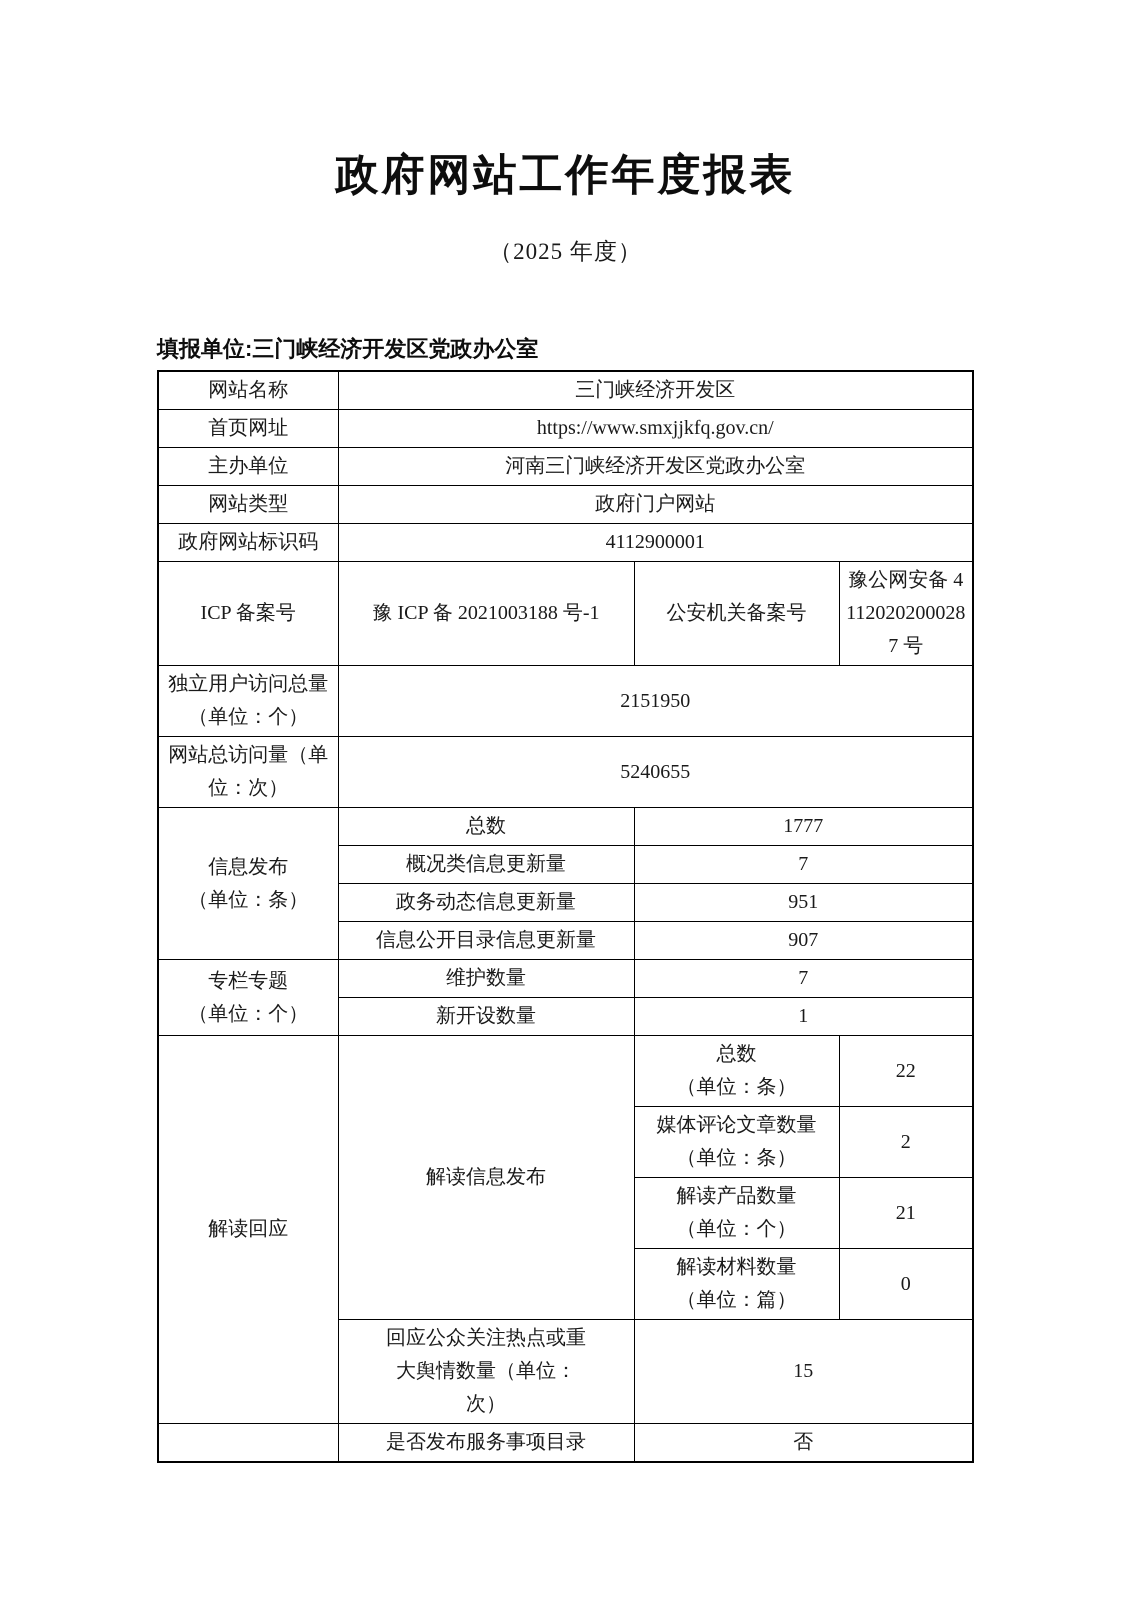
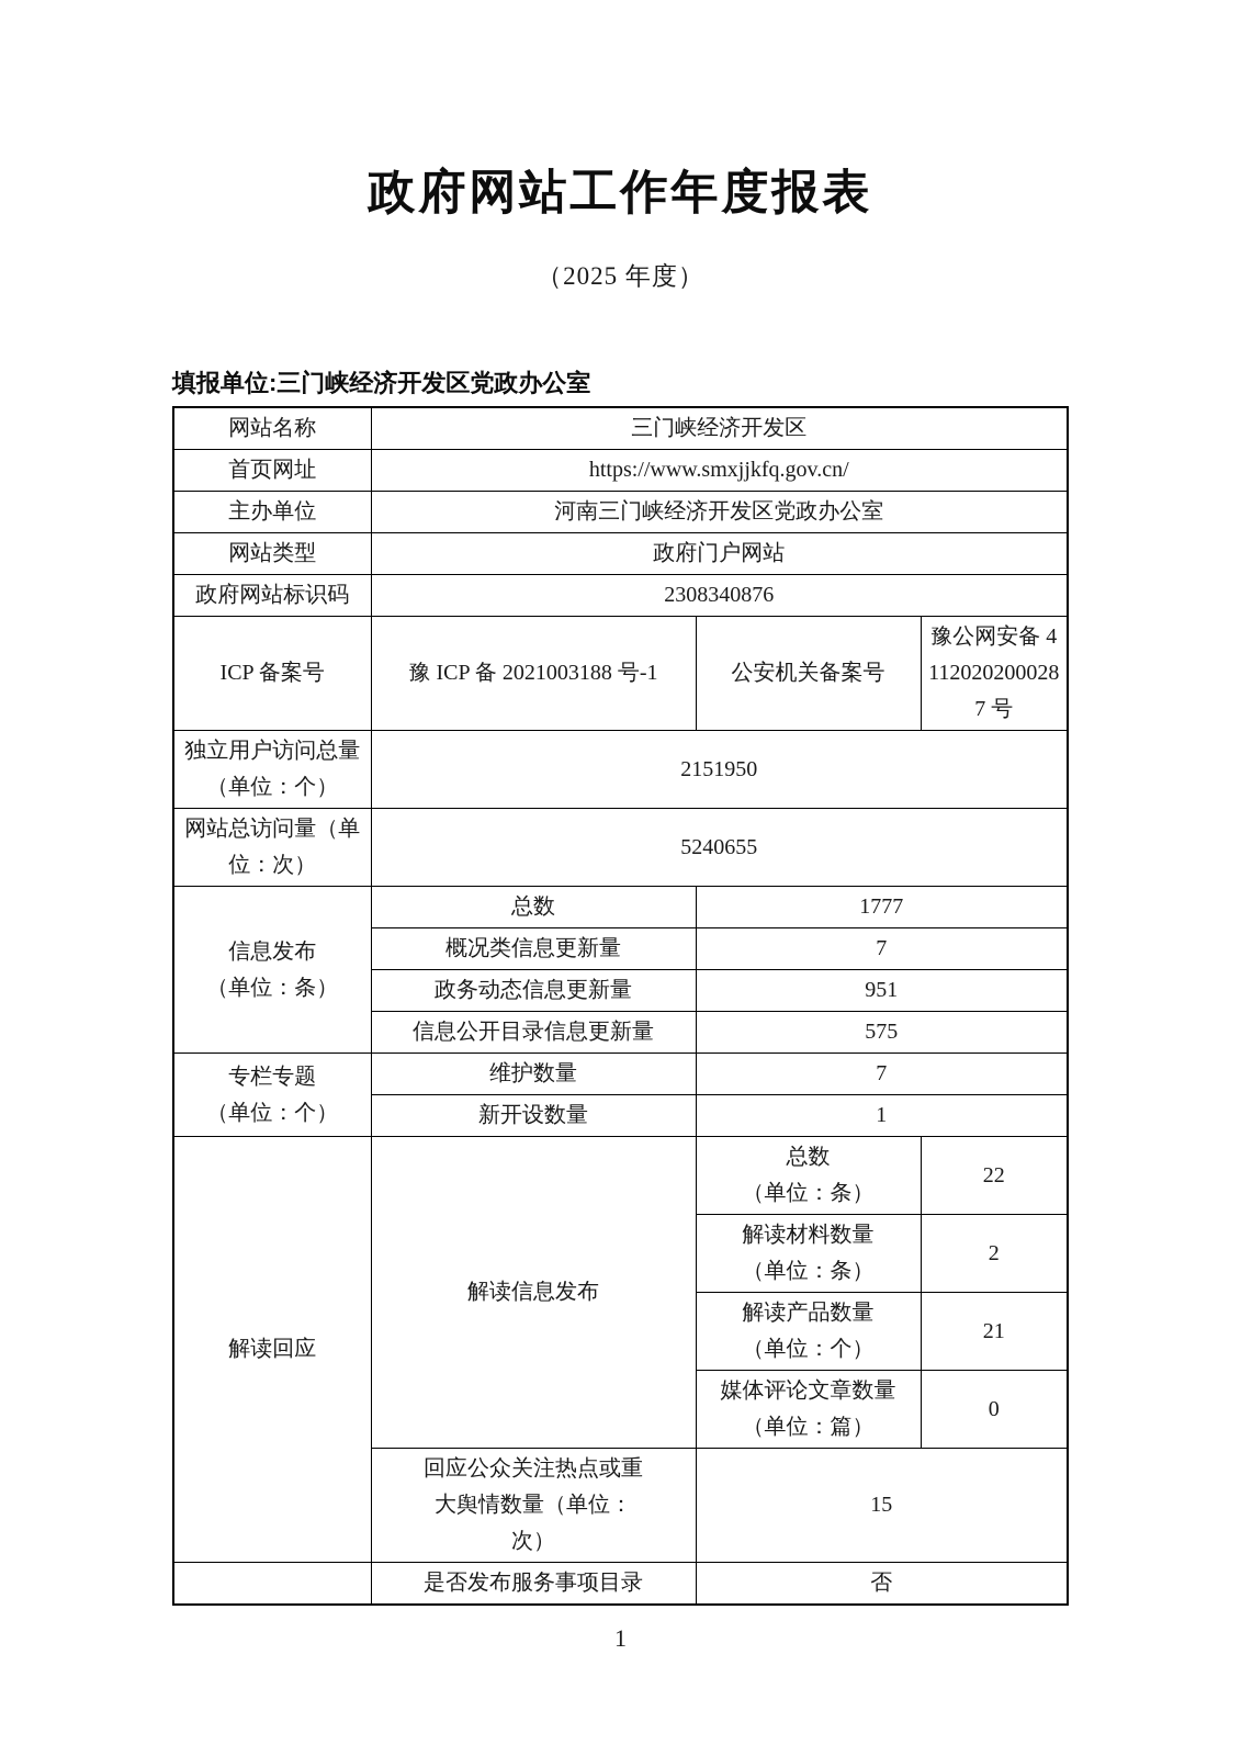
  政府网站工作年度报表
  （2025 年度）
  填报单位:三门峡经济开发区党政办公室
  网站名称	三门峡经济开发区
  首页网址	https://www.smxjjkfq.gov.cn/
  主办单位	河南三门峡经济开发区党政办公室
  网站类型	政府门户网站
- 政府网站标识码	4112900001
+ 政府网站标识码	2308340876
  ICP 备案号	豫 ICP 备 2021003188 号-1	公安机关备案号	豫公网安备 41120202000287 号
  独立用户访问总量（单位：个）	2151950
  网站总访问量（单位：次）	5240655
  信息发布 （单位：条）	总数	1777
  概况类信息更新量	7
  政务动态信息更新量	951
- 信息公开目录信息更新量	907
+ 信息公开目录信息更新量	575
  专栏专题 （单位：个）	维护数量	7
  新开设数量	1
  解读回应	解读信息发布	总数 （单位：条）	22
- 媒体评论文章数量 （单位：条）	2
+ 解读材料数量 （单位：条）	2
  解读产品数量 （单位：个）	21
- 解读材料数量 （单位：篇）	0
+ 媒体评论文章数量 （单位：篇）	0
  回应公众关注热点或重大舆情数量（单位：次）	15
  	是否发布服务事项目录	否
+ 1
